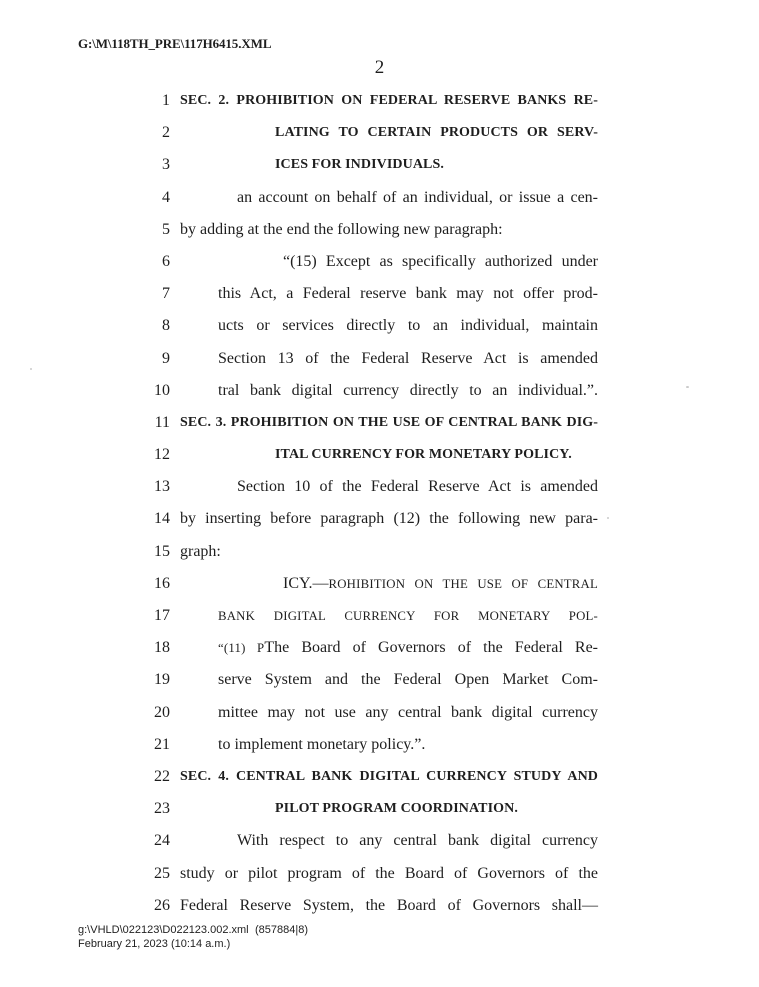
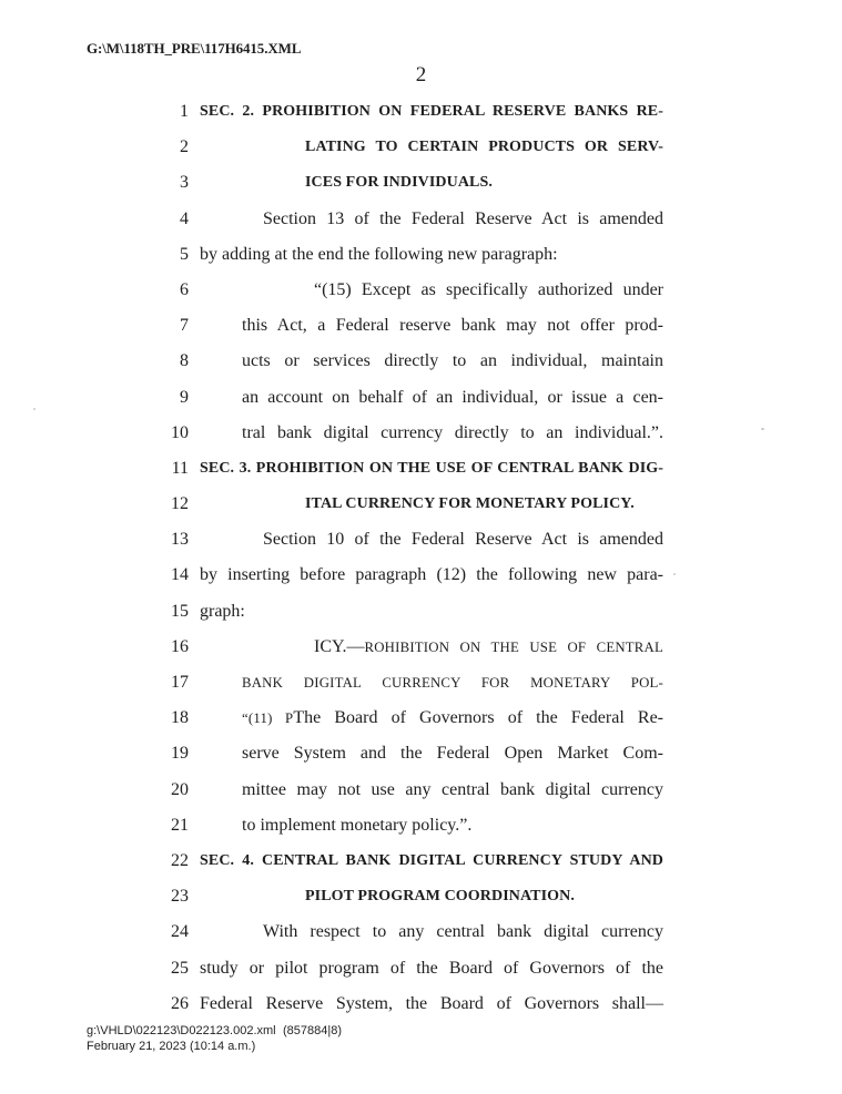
  G:\M\118TH_PRE\117H6415.XML
  2
  1
  SEC. 2. PROHIBITION ON FEDERAL RESERVE BANKS RE-
  2
  LATING TO CERTAIN PRODUCTS OR SERV-
  3
  ICES FOR INDIVIDUALS.
  4
- an account on behalf of an individual, or issue a cen-
+ Section 13 of the Federal Reserve Act is amended
  5
  by adding at the end the following new paragraph:
  6
  “(15) Except as specifically authorized under
  7
  this Act, a Federal reserve bank may not offer prod-
  8
  ucts or services directly to an individual, maintain
  9
- Section 13 of the Federal Reserve Act is amended
+ an account on behalf of an individual, or issue a cen-
  10
  tral bank digital currency directly to an individual.”.
  11
  SEC. 3. PROHIBITION ON THE USE OF CENTRAL BANK DIG-
  12
  ITAL CURRENCY FOR MONETARY POLICY.
  13
  Section 10 of the Federal Reserve Act is amended
  14
  by inserting before paragraph (12) the following new para-
  15
  graph:
  16
  ICY.—ROHIBITION ON THE USE OF CENTRAL
  17
  BANK DIGITAL CURRENCY FOR MONETARY POL-
  18
  “(11) PThe Board of Governors of the Federal Re-
  19
  serve System and the Federal Open Market Com-
  20
  mittee may not use any central bank digital currency
  21
  to implement monetary policy.”.
  22
  SEC. 4. CENTRAL BANK DIGITAL CURRENCY STUDY AND
  23
  PILOT PROGRAM COORDINATION.
  24
  With respect to any central bank digital currency
  25
  study or pilot program of the Board of Governors of the
  26
  Federal Reserve System, the Board of Governors shall—
  g:\VHLD\022123\D022123.002.xml
  (857884|8)
  February 21, 2023 (10:14 a.m.)
